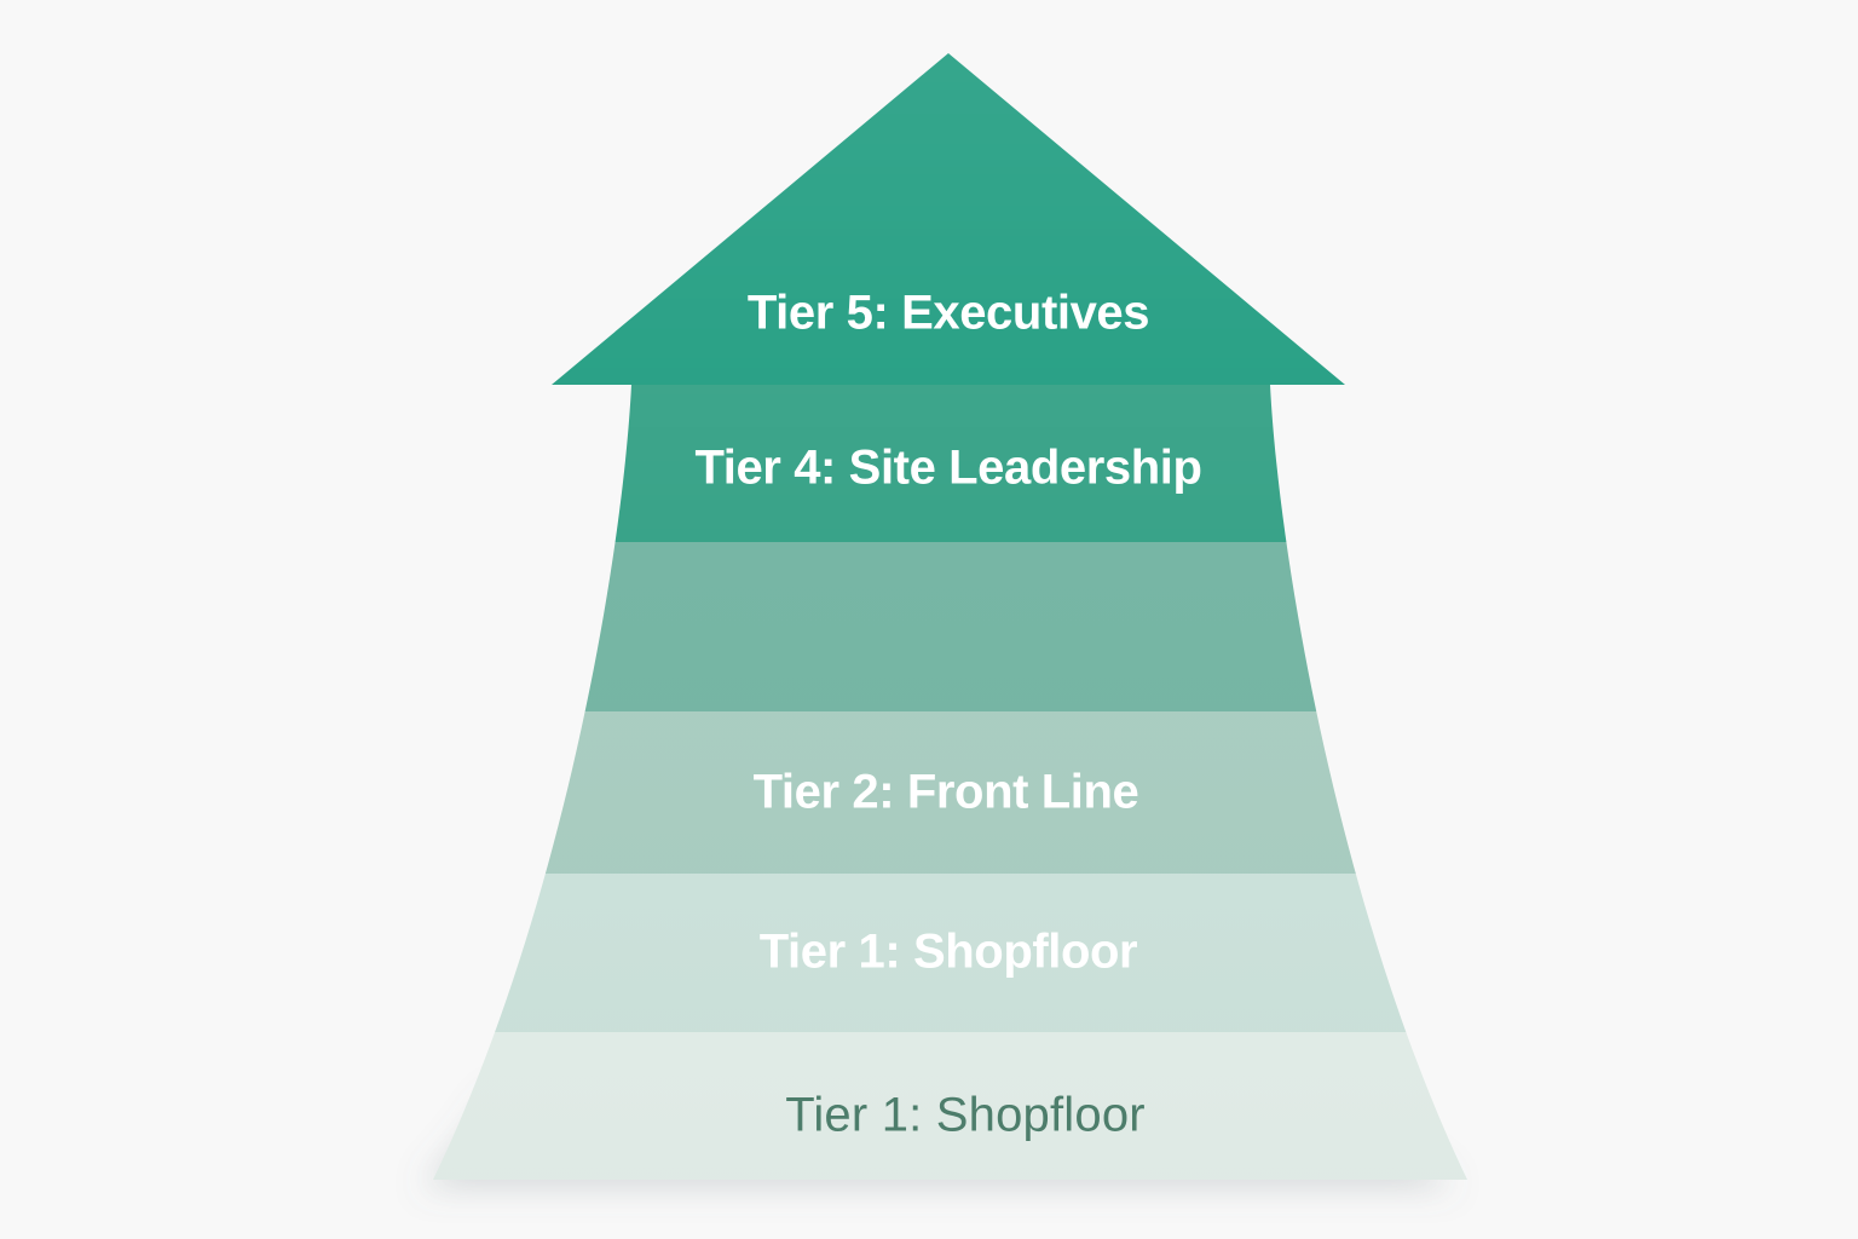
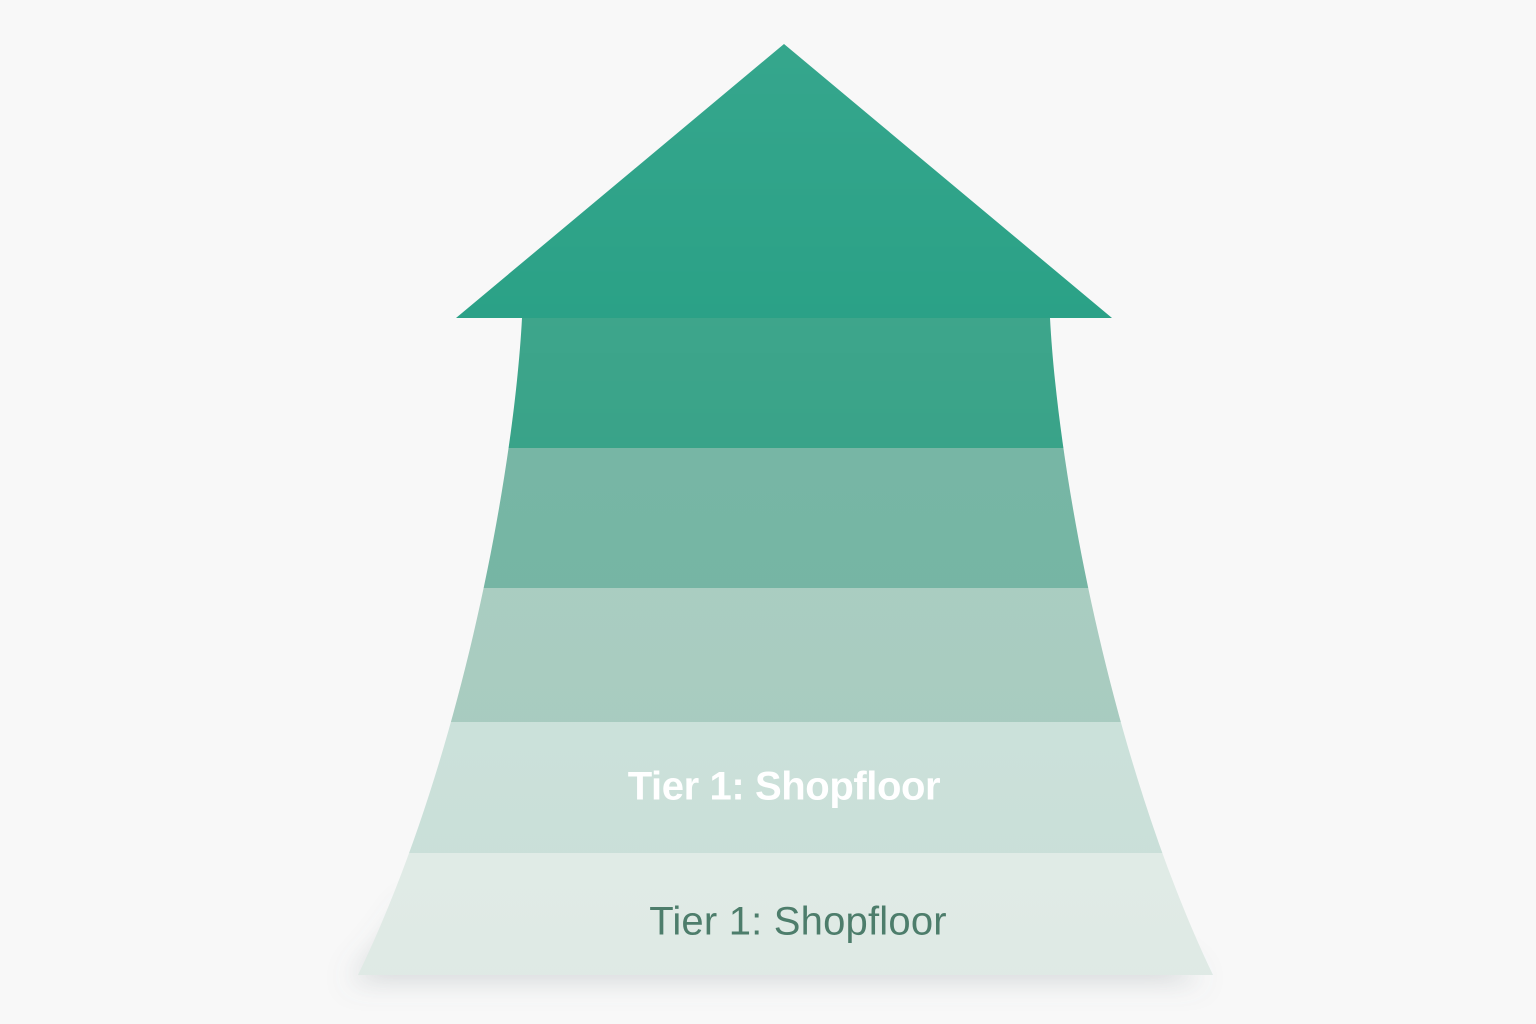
- Tier 5: Executives
- Tier 4: Site Leadership
- Tier 2: Front Line
  Tier 1: Shopfloor
  Tier 1: Shopfloor
